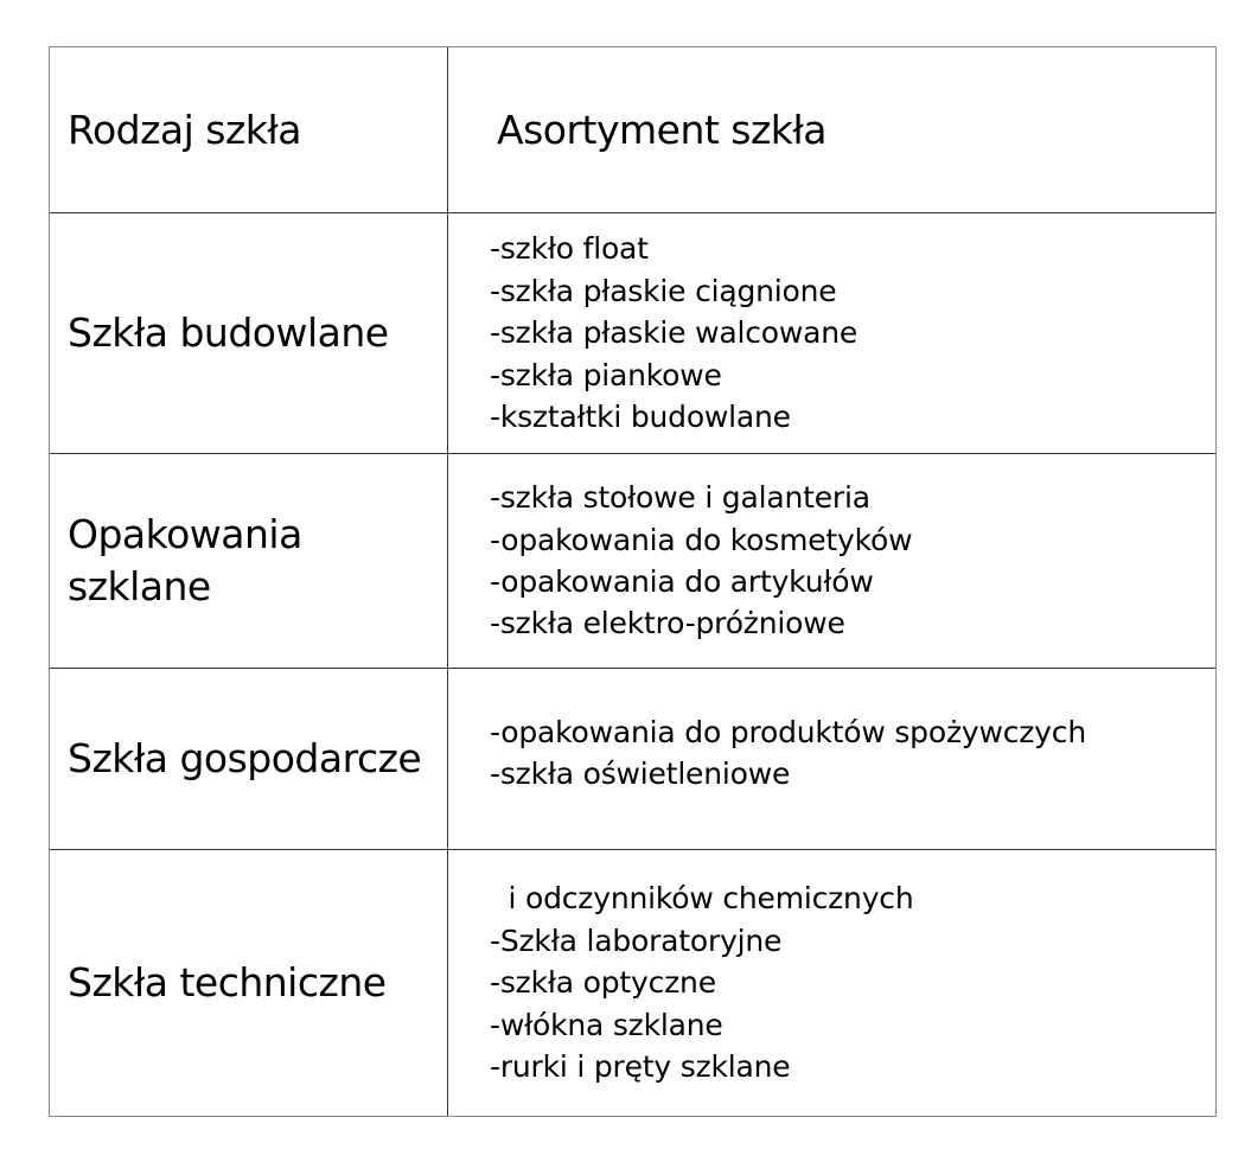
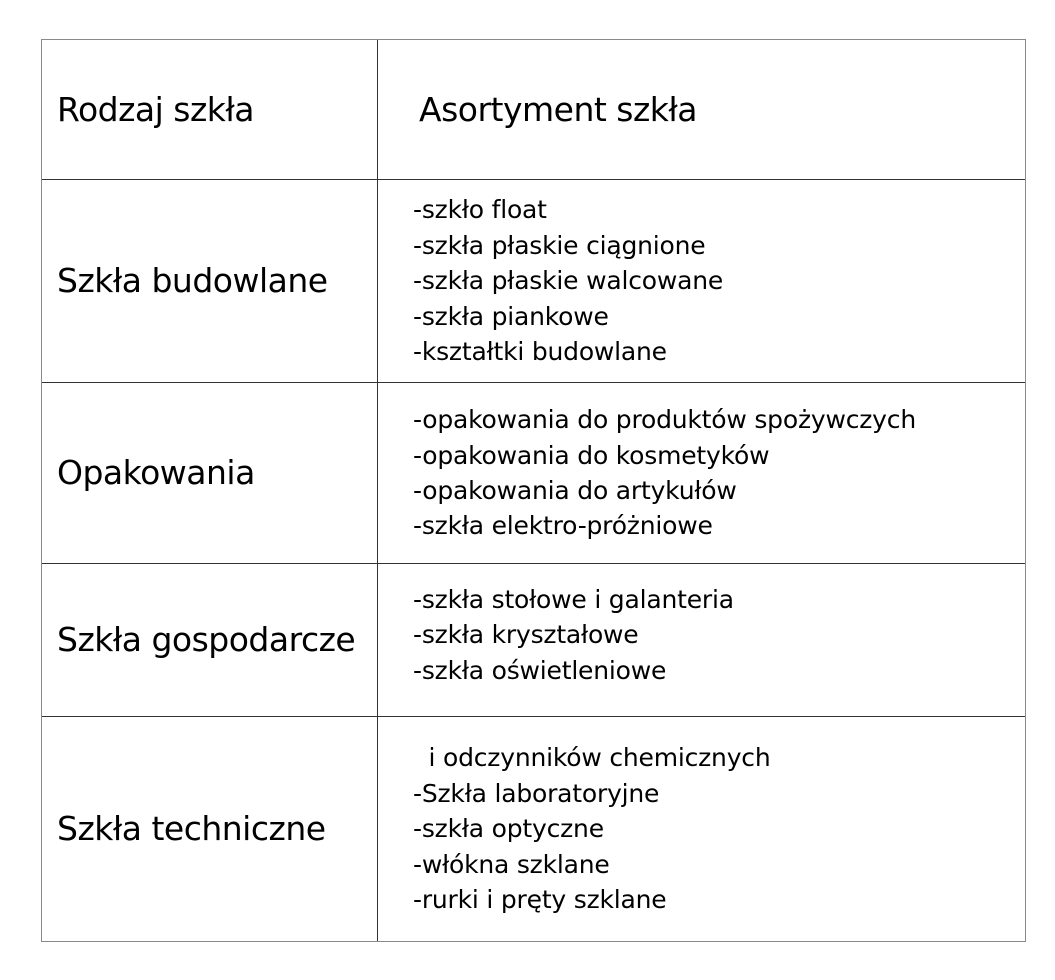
  Rodzaj szkła
  Asortyment szkła
  Szkła budowlane
  -szkło float
  -szkła płaskie ciągnione
  -szkła płaskie walcowane
  -szkła piankowe
  -kształtki budowlane
  Opakowania
- szklane
- -szkła stołowe i galanteria
+ -opakowania do produktów spożywczych
  -opakowania do kosmetyków
  -opakowania do artykułów
  -szkła elektro-próżniowe
  Szkła gospodarcze
- -opakowania do produktów spożywczych
+ -szkła stołowe i galanteria
+ -szkła kryształowe
  -szkła oświetleniowe
  Szkła techniczne
  i odczynników chemicznych
  -Szkła laboratoryjne
  -szkła optyczne
  -włókna szklane
  -rurki i pręty szklane
